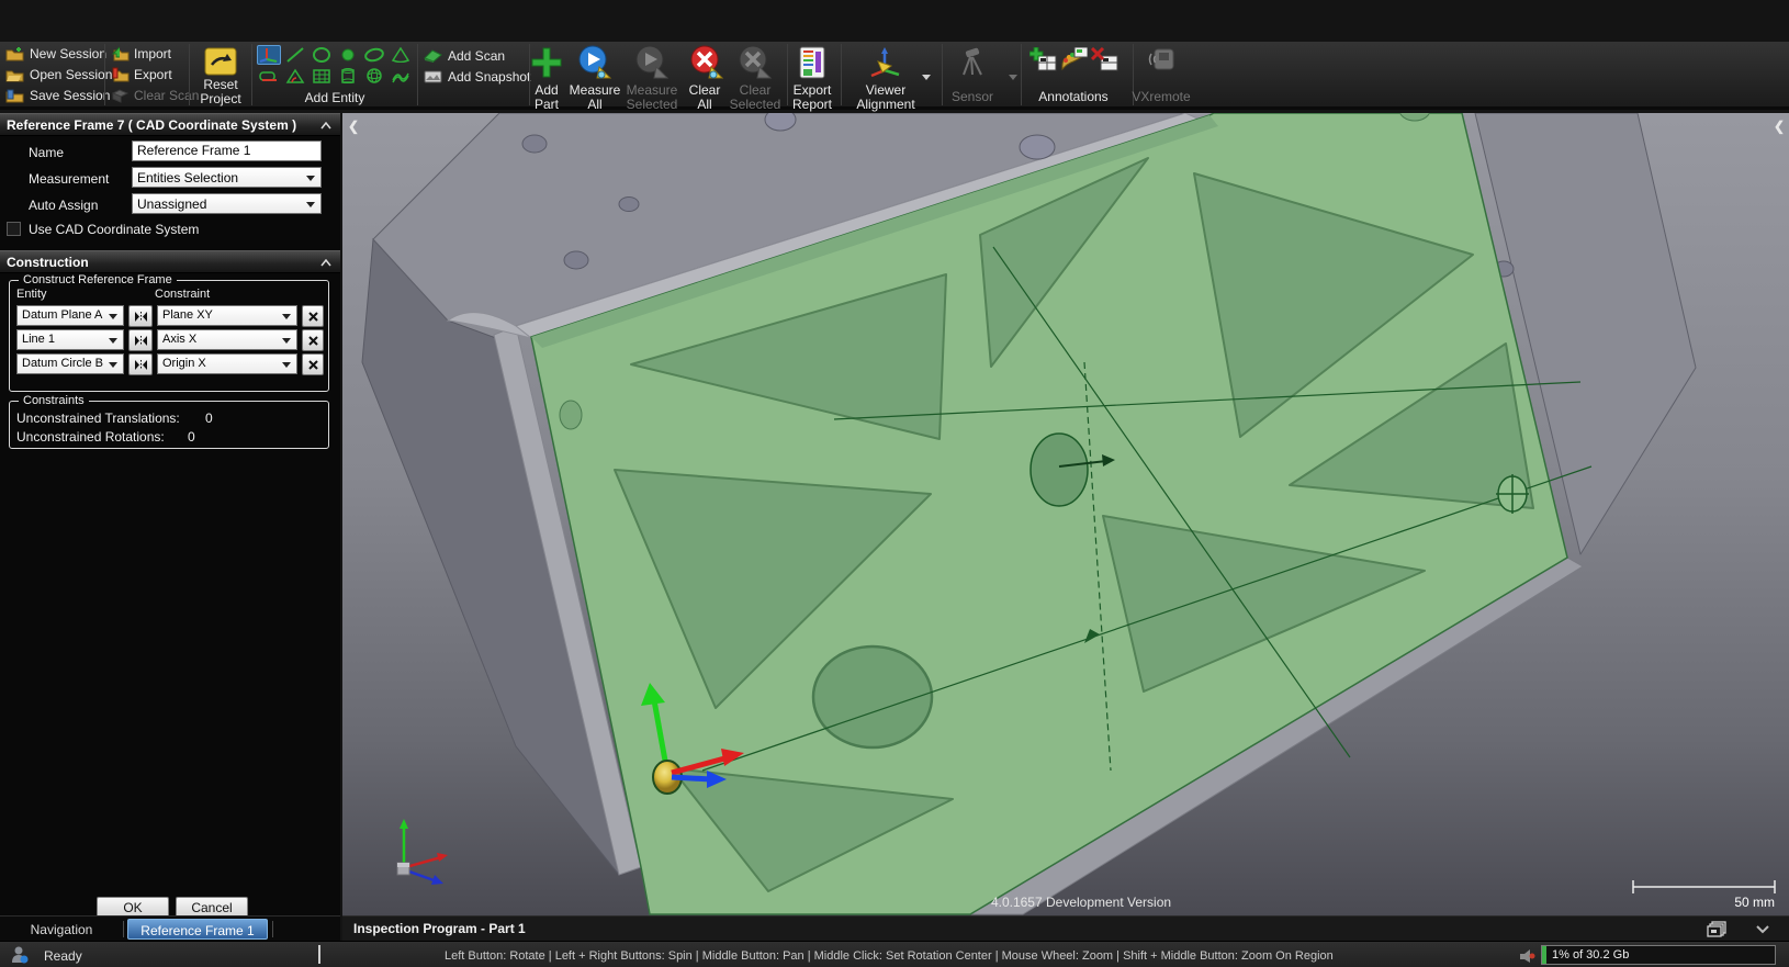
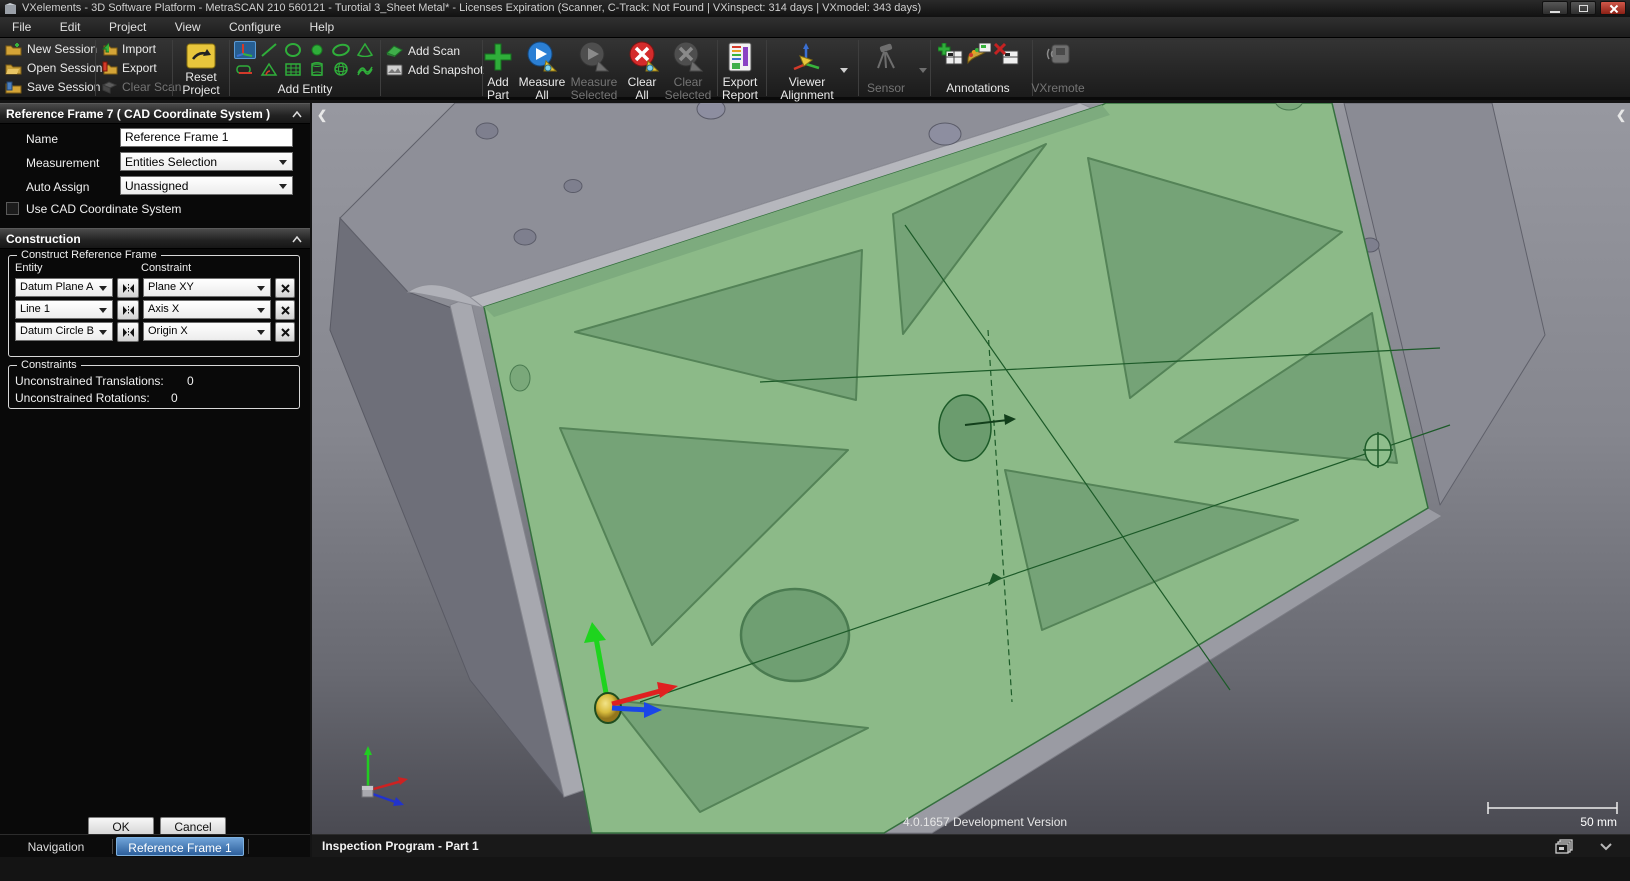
+ VXelements - 3D Software Platform - MetraSCAN 210 560121 - Turotial 3_Sheet Metal* - Licenses Expiration (Scanner, C-Track: Not Found | VXinspect: 314 days | VXmodel: 343 days)
+ File Edit Project View Configure Help
  New Session
  Open Session
  Save Session
  Import
  Export
  Clear Scn
  Reset
  Project
  Add Entity
  Add Scan
  Add Snapsho
  Add
  Part
  Measure
  All
  Measure
  Selected
  Clear
  All
  Clear
  Selected
  Export
  Report
  Viewer
  Alignment
  Sensor
  Annotations
  VXremote
  Reference Frame 7 ( CAD Coordinate System )
  Name
  Reference Frame 1
  Measurement
  Entities Selection
  Auto Assign
  Unassigned
  Use CAD Coordinate System
  Construction
  Construct Reference Frame
  Entity
  Constraint
  Datum Plane A
  Plane XY
  Line 1
  Axis X
  Datum Circle B
  Origin X
  Constraints
  Unconstrained Translations:
  0
  Unconstrained Rotations:
  0
  OK
  Cancel
  ❮
  ❮
  4.0.1657 Development Version
  50 mm
  Navigation
  Reference Frame 1
  Inspection Program - Part 1
- Ready
- Left Button: Rotate | Left + Right Buttons: Spin | Middle Button: Pan | Middle Click: Set Rotation Center | Mouse Wheel: Zoom | Shift + Middle Button: Zoom On Region
- 1% of 30.2 Gb
